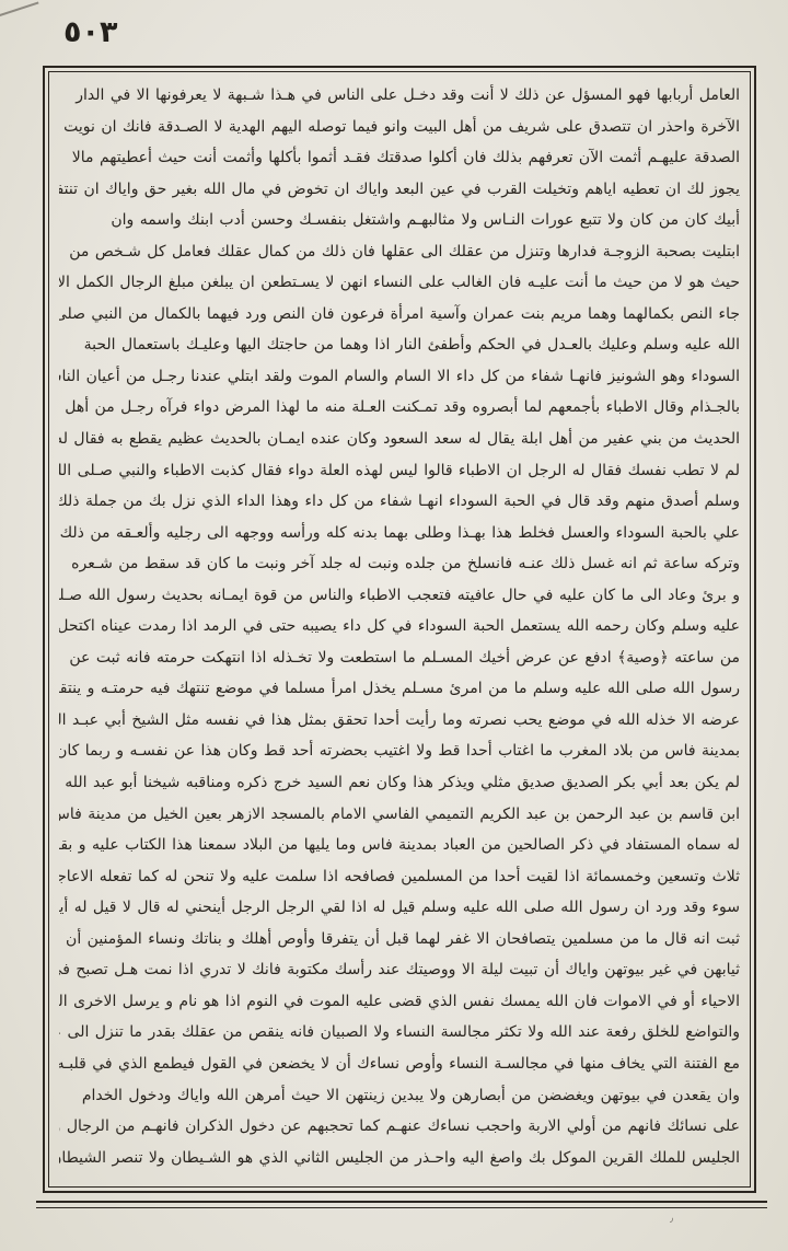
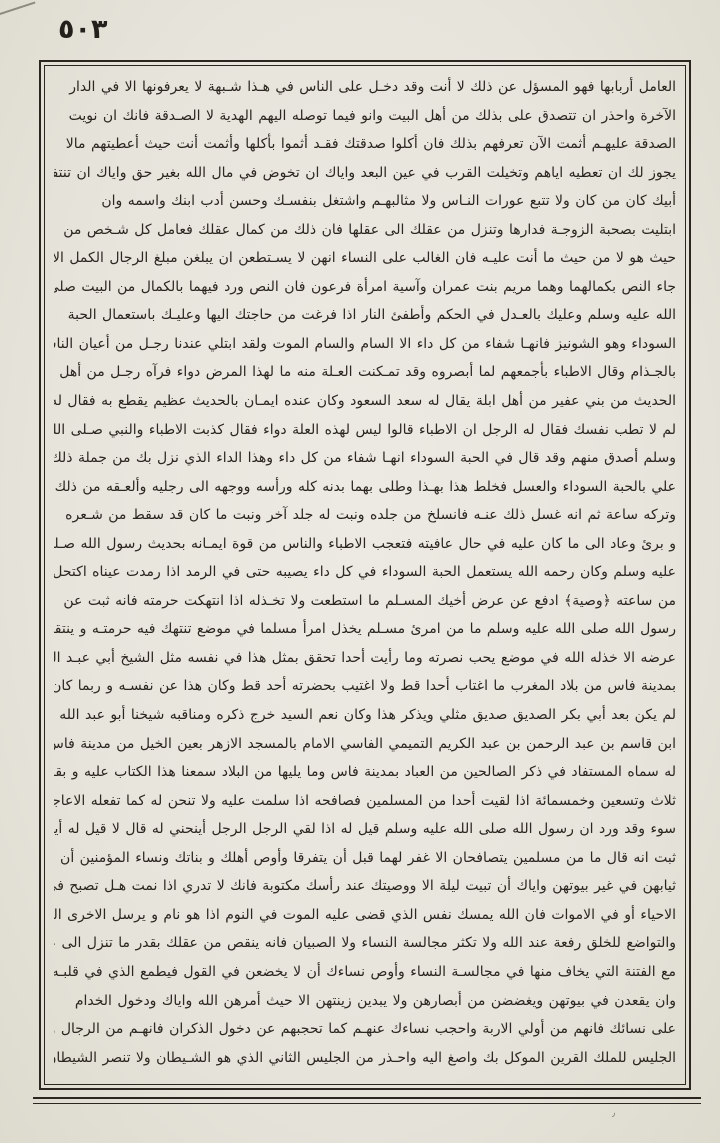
  ٥٠٣
  العامل أربابها فهو المسؤل عن ذلك لا أنت وقد دخـل على الناس في هـذا شـبهة لا يعرفونها الا في الدار
- الآخرة واحذر ان تتصدق على شريف من أهل البيت وانو فيما توصله اليهم الهدية لا الصـدقة فانك ان نويت
+ الآخرة واحذر ان تتصدق على بذلك من أهل البيت وانو فيما توصله اليهم الهدية لا الصـدقة فانك ان نويت
  الصدقة عليهـم أثمت الآن تعرفهم بذلك فان أكلوا صدقتك فقـد أثموا بأكلها وأثمت أنت حيث أعطيتهم مالا
  يجوز لك ان تعطيه اياهم وتخيلت القرب في عين البعد واياك ان تخوض في مال الله بغير حق واياك ان تنتف
  أبيك كان من كان ولا تتبع عورات النـاس ولا مثالبهـم واشتغل بنفسـك وحسن أدب ابنك واسمه وان
  ابتليت بصحبة الزوجـة فدارها وتنزل من عقلك الى عقلها فان ذلك من كمال عقلك فعامل كل شـخص من
  حيث هو لا من حيث ما أنت عليـه فان الغالب على النساء انهن لا يسـتطعن ان يبلغن مبلغ الرجال الكمل الا
- جاء النص بكمالهما وهما مريم بنت عمران وآسية امرأة فرعون فان النص ورد فيهما بالكمال من النبي صلى
+ جاء النص بكمالهما وهما مريم بنت عمران وآسية امرأة فرعون فان النص ورد فيهما بالكمال من البيت صلى
- الله عليه وسلم وعليك بالعـدل في الحكم وأطفئ النار اذا وهما من حاجتك اليها وعليـك باستعمال الحبة
+ الله عليه وسلم وعليك بالعـدل في الحكم وأطفئ النار اذا فرغت من حاجتك اليها وعليـك باستعمال الحبة
  السوداء وهو الشونيز فانهـا شفاء من كل داء الا السام والسام الموت ولقد ابتلي عندنا رجـل من أعيان النا
  بالجـذام وقال الاطباء بأجمعهم لما أبصروه وقد تمـكنت العـلة منه ما لهذا المرض دواء فرآه رجـل من أهل
  الحديث من بني عفير من أهل ابلة يقال له سعد السعود وكان عنده ايمـان بالحديث عظيم يقطع به فقال له
  لم لا تطب نفسك فقال له الرجل ان الاطباء قالوا ليس لهذه العلة دواء فقال كذبت الاطباء والنبي صـلى الل
  وسلم أصدق منهم وقد قال في الحبة السوداء انهـا شفاء من كل داء وهذا الداء الذي نزل بك من جملة ذلك
  علي بالحبة السوداء والعسل فخلط هذا بهـذا وطلى بهما بدنه كله ورأسه ووجهه الى رجليه وألعـقه من ذلك
  وتركه ساعة ثم انه غسل ذلك عنـه فانسلخ من جلده ونبت له جلد آخر ونبت ما كان قد سقط من شـعره
  و برئ وعاد الى ما كان عليه في حال عافيته فتعجب الاطباء والناس من قوة ايمـانه بحديث رسول الله صـل
  عليه وسلم وكان رحمه الله يستعمل الحبة السوداء في كل داء يصيبه حتى في الرمد اذا رمدت عيناه اكتحل
  من ساعته ﴿وصية﴾ ادفع عن عرض أخيك المسـلم ما استطعت ولا تخـذله اذا انتهكت حرمته فانه ثبت عن
  رسول الله صلى الله عليه وسلم ما من امرئ مسـلم يخذل امرأ مسلما في موضع تنتهك فيه حرمتـه و ينتق
  عرضه الا خذله الله في موضع يحب نصرته وما رأيت أحدا تحقق بمثل هذا في نفسه مثل الشيخ أبي عبـد ال
  بمدينة فاس من بلاد المغرب ما اغتاب أحدا قط ولا اغتيب بحضرته أحد قط وكان هذا عن نفسـه و ربما كان
  لم يكن بعد أبي بكر الصديق صديق مثلي ويذكر هذا وكان نعم السيد خرج ذكره ومناقبه شيخنا أبو عبد الله
  ابن قاسم بن عبد الرحمن بن عبد الكريم التميمي الفاسي الامام بالمسجد الازهر بعين الخيل من مدينة فاس
  له سماه المستفاد في ذكر الصالحين من العباد بمدينة فاس وما يليها من البلاد سمعنا هذا الكتاب عليه و بق
  ثلاث وتسعين وخمسمائة اذا لقيت أحدا من المسلمين فصافحه اذا سلمت عليه ولا تنحن له كما تفعله الاعاج
  سوء وقد ورد ان رسول الله صلى الله عليه وسلم قيل له اذا لقي الرجل الرجل أينحني له قال لا قيل له أي
  ثبت انه قال ما من مسلمين يتصافحان الا غفر لهما قبل أن يتفرقا وأوص أهلك و بناتك ونساء المؤمنين أن
  ثيابهن في غير بيوتهن واياك أن تبيت ليلة الا ووصيتك عند رأسك مكتوبة فانك لا تدري اذا نمت هـل تصبح ف
  الاحياء أو في الاموات فان الله يمسك نفس الذي قضى عليه الموت في النوم اذا هو نام و يرسل الاخرى ال
  والتواضع للخلق رفعة عند الله ولا تكثر مجالسة النساء ولا الصبيان فانه ينقص من عقلك بقدر ما تنزل الى
  مع الفتنة التي يخاف منها في مجالسـة النساء وأوص نساءك أن لا يخضعن في القول فيطمع الذي في قلبـه
  وان يقعدن في بيوتهن ويغضضن من أبصارهن ولا يبدين زينتهن الا حيث أمرهن الله واياك ودخول الخدام
  على نسائك فانهم من أولي الاربة واحجب نساءك عنهـم كما تحجبهم عن دخول الذكران فانهـم من الرجال
  الجليس للملك القرين الموكل بك واصغ اليه واحـذر من الجليس الثاني الذي هو الشـيطان ولا تنصر الشيطا
  ٫
